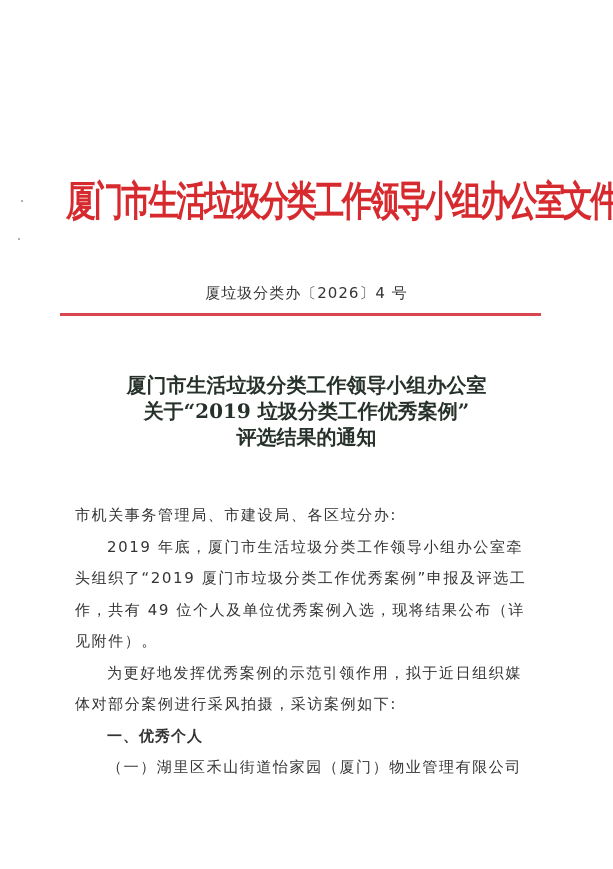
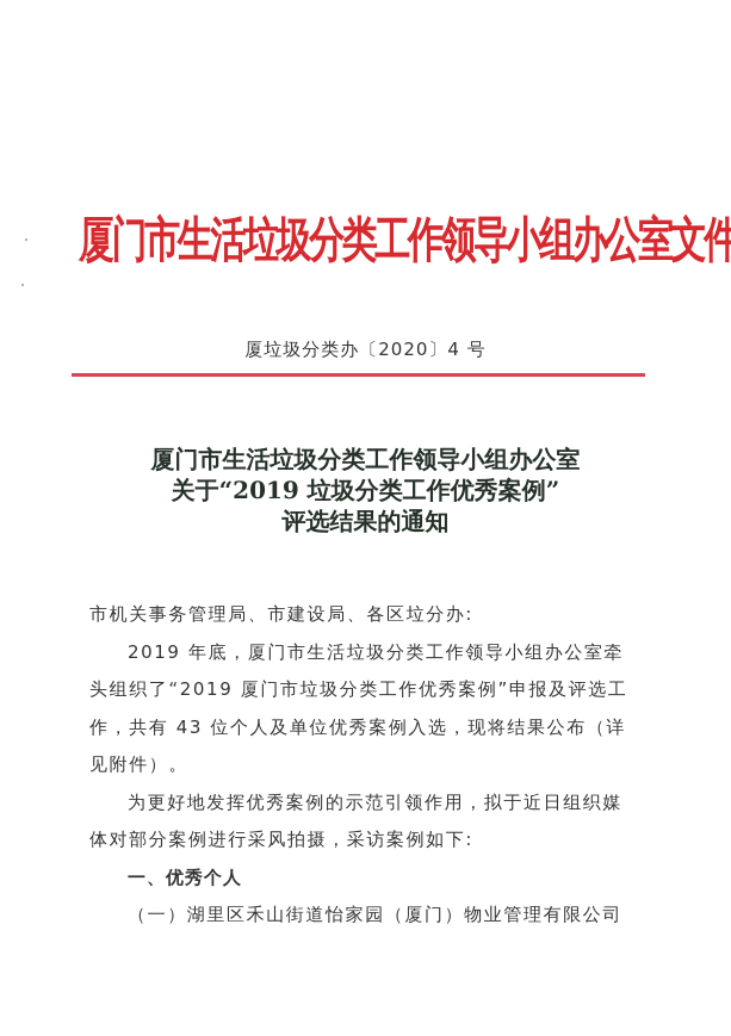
  厦门市生活垃圾分类工作领导小组办公室文件
- 厦垃圾分类办〔2026〕4 号
+ 厦垃圾分类办〔2020〕4 号
  厦门市生活垃圾分类工作领导小组办公室
  关于“2019 垃圾分类工作优秀案例”
  评选结果的通知
  市机关事务管理局、市建设局、各区垃分办:
- 2019 年底，厦门市生活垃圾分类工作领导小组办公室牵头组织了“2019 厦门市垃圾分类工作优秀案例”申报及评选工作，共有 49 位个人及单位优秀案例入选，现将结果公布（详见附件）。
+ 2019 年底，厦门市生活垃圾分类工作领导小组办公室牵头组织了“2019 厦门市垃圾分类工作优秀案例”申报及评选工作，共有 43 位个人及单位优秀案例入选，现将结果公布（详见附件）。
  为更好地发挥优秀案例的示范引领作用，拟于近日组织媒体对部分案例进行采风拍摄，采访案例如下:
  一、优秀个人
  （一）湖里区禾山街道怡家园（厦门）物业管理有限公司
